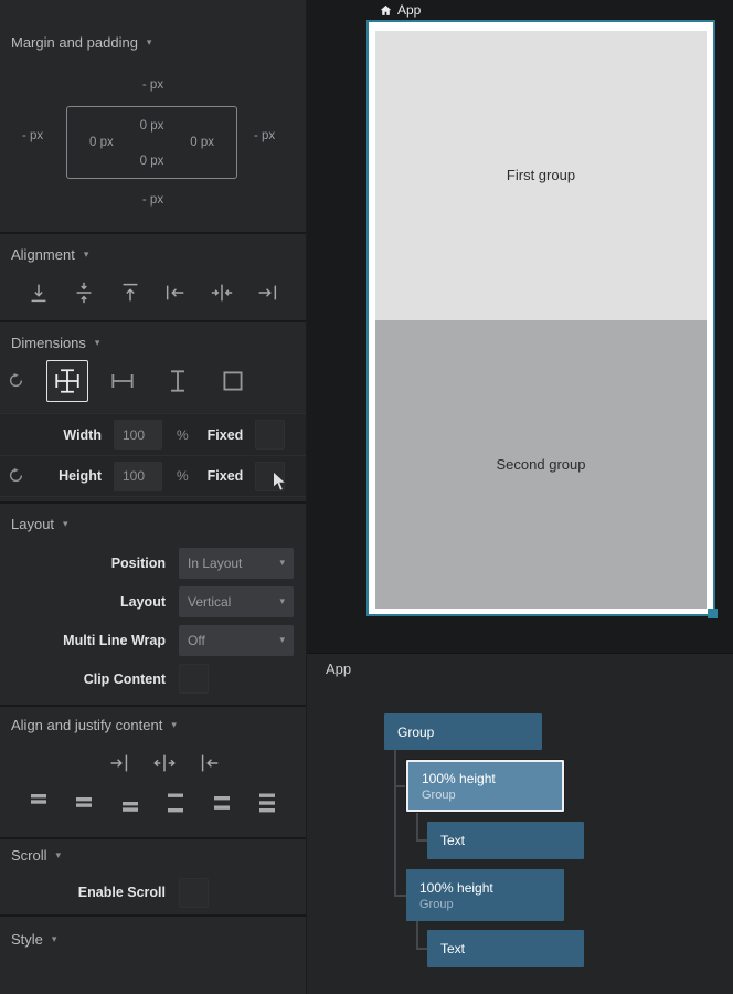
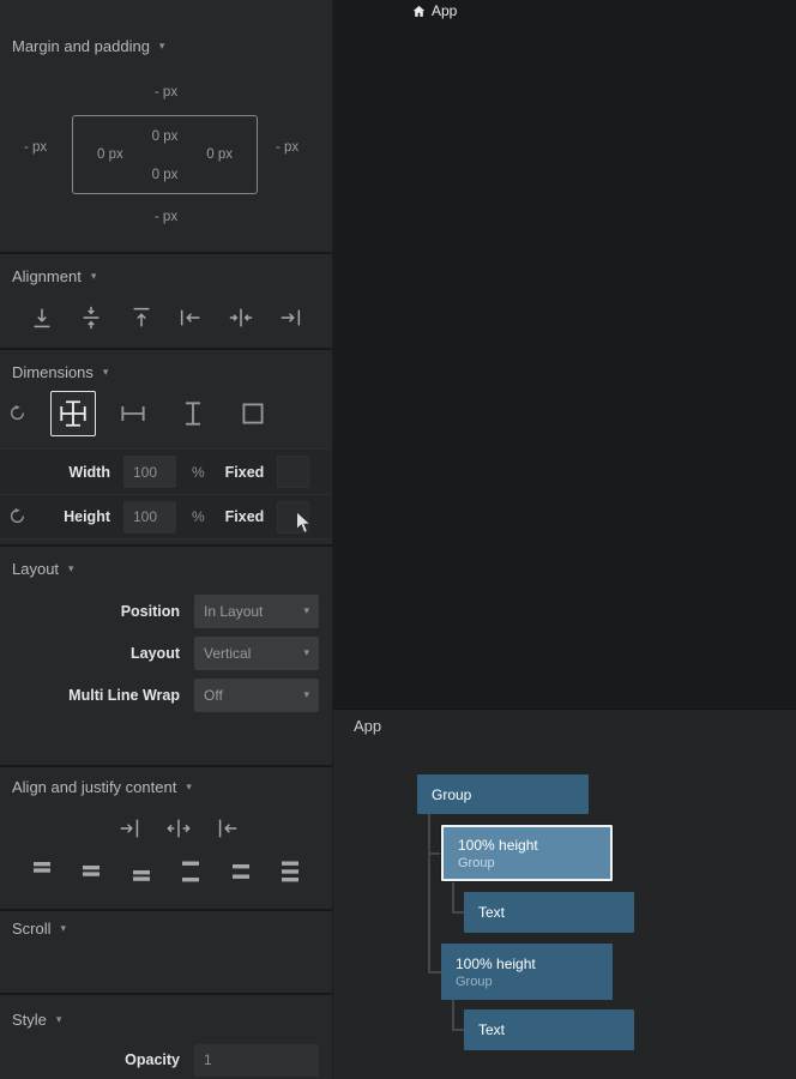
  Margin and padding
  ▾
  - px
  - px
  - px
  - px
  0 px
  0 px
  0 px
  0 px
  Alignment
  ▾
  Dimensions
  ▾
  Width
  100
  %
  Fixed
  Height
  100
  %
  Fixed
  Layout
  ▾
  Position
  In Layout
  ▾
  Layout
  Vertical
  ▾
  Multi Line Wrap
  Off
  ▾
- Clip Content
  Align and justify content
  ▾
  Scroll
  ▾
- Enable Scroll
  Style
  ▾
+ Opacity
+ 1
  App
- First group
- Second group
  App
  Group
  100% height
  Group
  Text
  100% height
  Group
  Text
